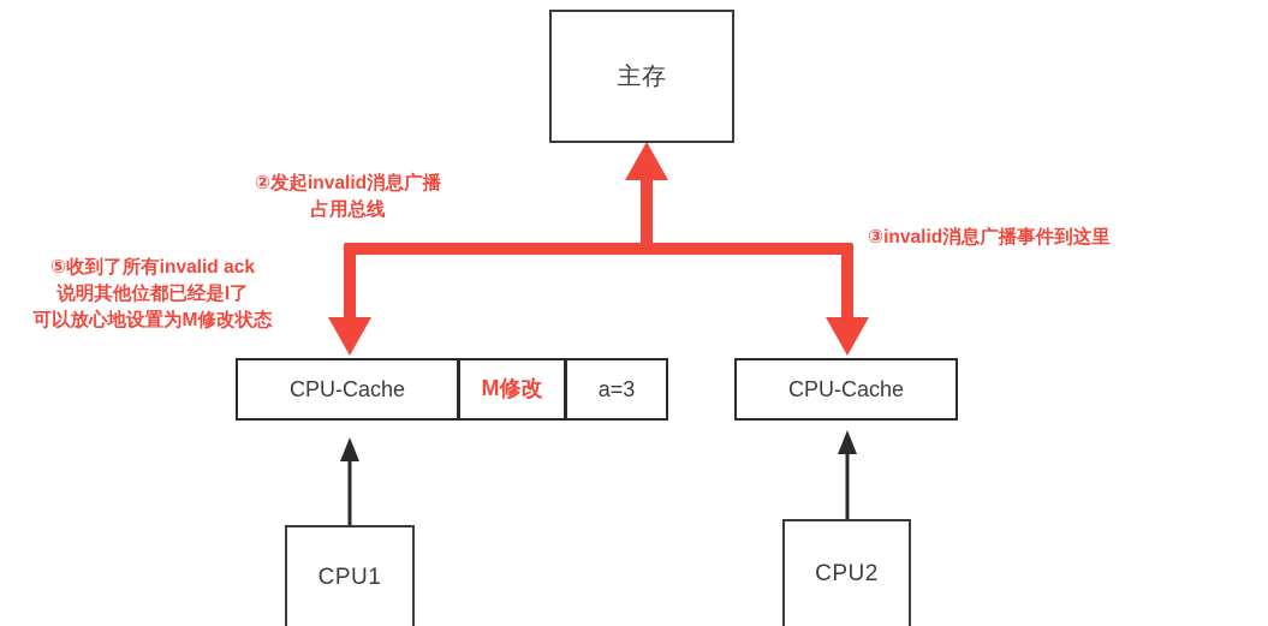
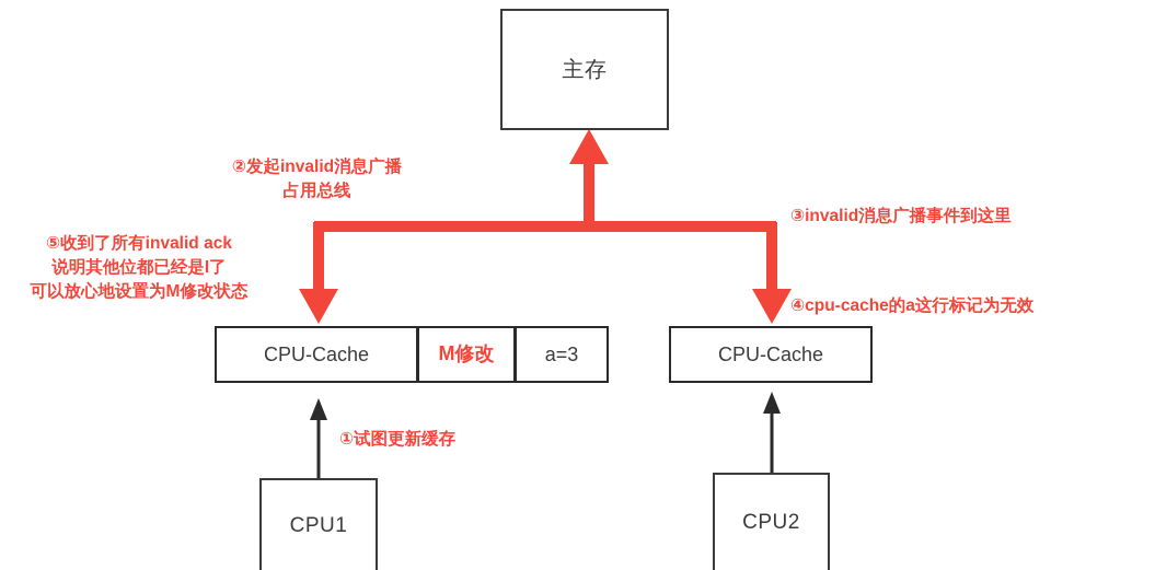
  主存
  CPU-Cache
  M修改
  a=3
  CPU-Cache
  CPU1
  CPU2
  ②发起invalid消息广播
  占用总线
  ⑤收到了所有invalid ack
  说明其他位都已经是I了
  可以放心地设置为M修改状态
  ③invalid消息广播事件到这里
+ ④cpu-cache的a这行标记为无效
+ ①试图更新缓存
